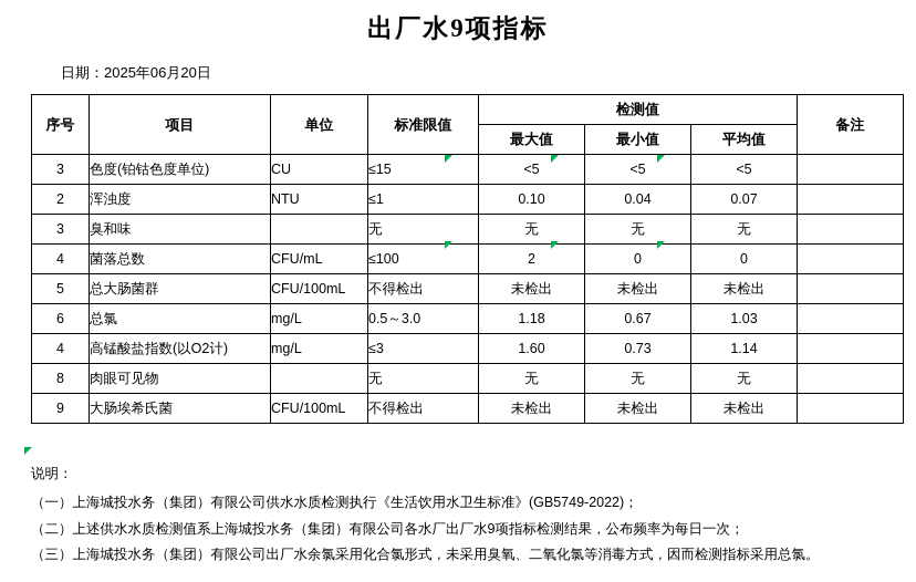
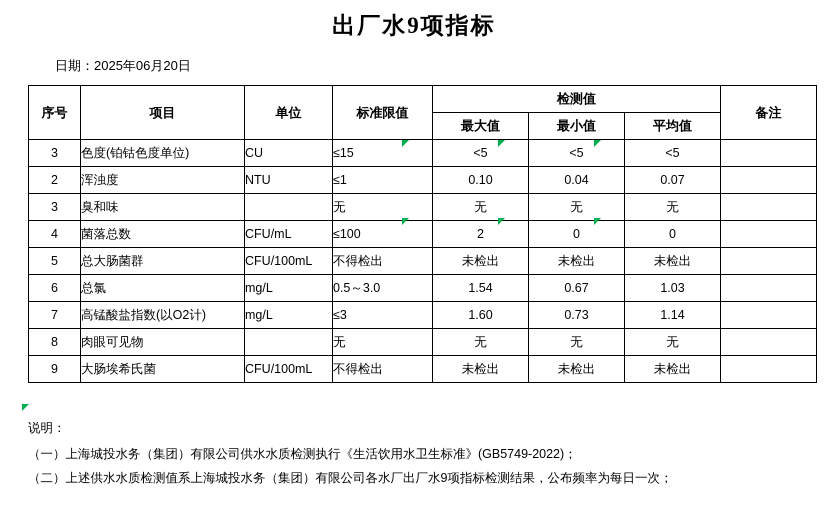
  出厂水9项指标
  日期：2025年06月20日
  序号	项目	单位	标准限值	检测值	备注
  最大值	最小值	平均值
  3	色度(铂钴色度单位)	CU	≤15	<5	<5	<5
  2	浑浊度	NTU	≤1	0.10	0.04	0.07
  3	臭和味		无	无	无	无
  4	菌落总数	CFU/mL	≤100	2	0	0
  5	总大肠菌群	CFU/100mL	不得检出	未检出	未检出	未检出
- 6	总氯	mg/L	0.5～3.0	1.18	0.67	1.03
+ 6	总氯	mg/L	0.5～3.0	1.54	0.67	1.03
- 4	高锰酸盐指数(以O2计)	mg/L	≤3	1.60	0.73	1.14
+ 7	高锰酸盐指数(以O2计)	mg/L	≤3	1.60	0.73	1.14
  8	肉眼可见物		无	无	无	无
  9	大肠埃希氏菌	CFU/100mL	不得检出	未检出	未检出	未检出
  说明：
  （一）上海城投水务（集团）有限公司供水水质检测执行《生活饮用水卫生标准》(GB5749-2022)；
  （二）上述供水水质检测值系上海城投水务（集团）有限公司各水厂出厂水9项指标检测结果，公布频率为每日一次；
- （三）上海城投水务（集团）有限公司出厂水余氯采用化合氯形式，未采用臭氧、二氧化氯等消毒方式，因而检测指标采用总氯。
